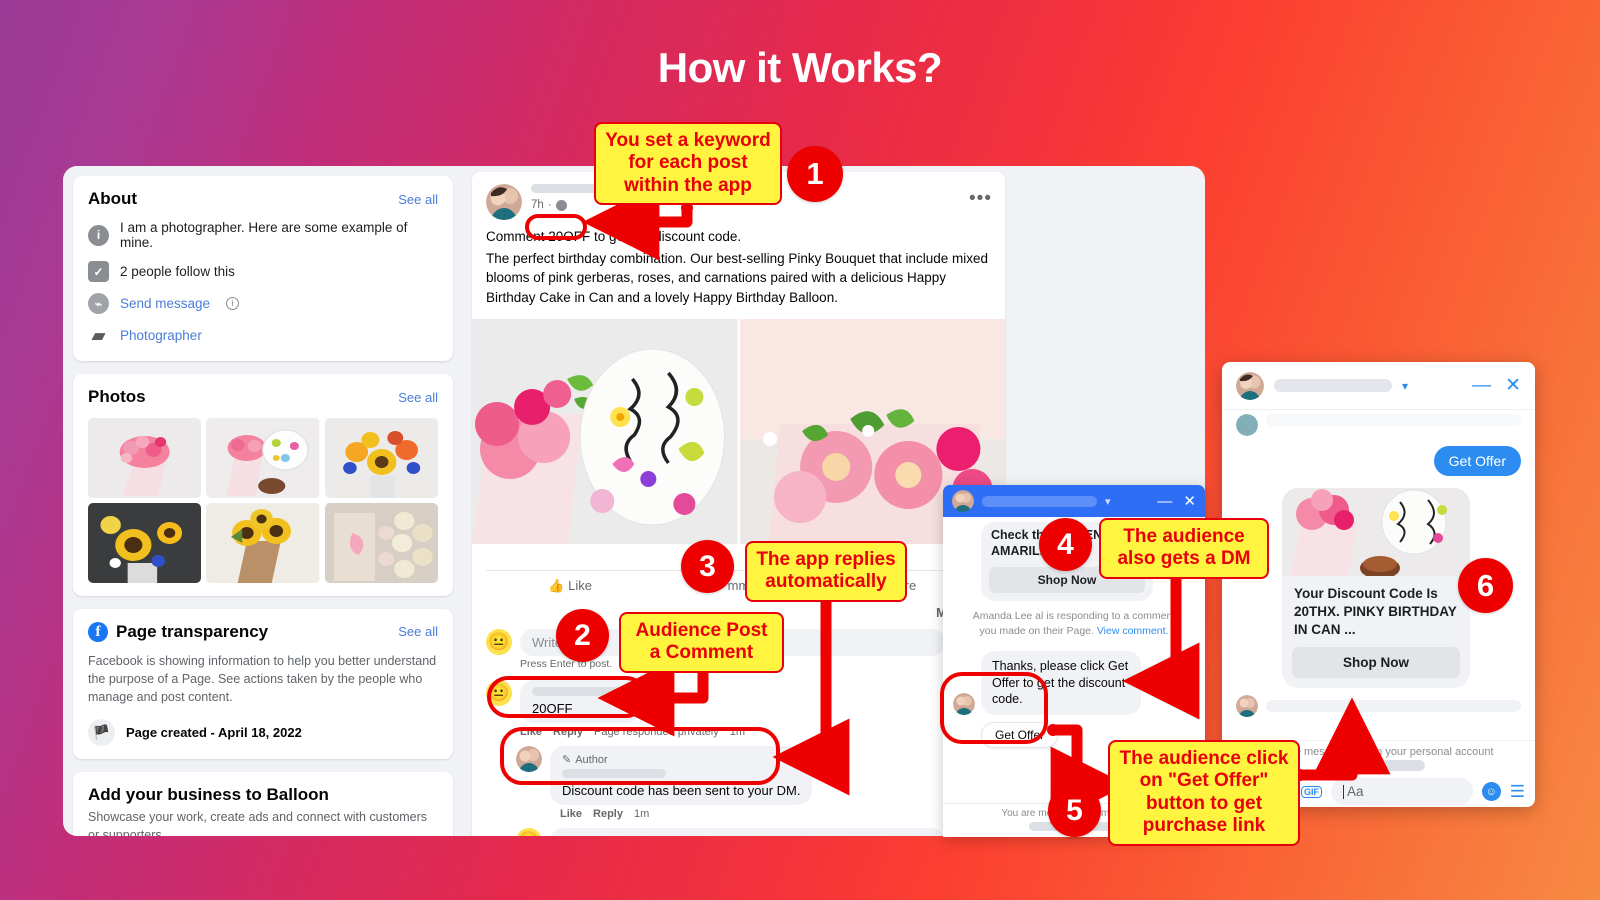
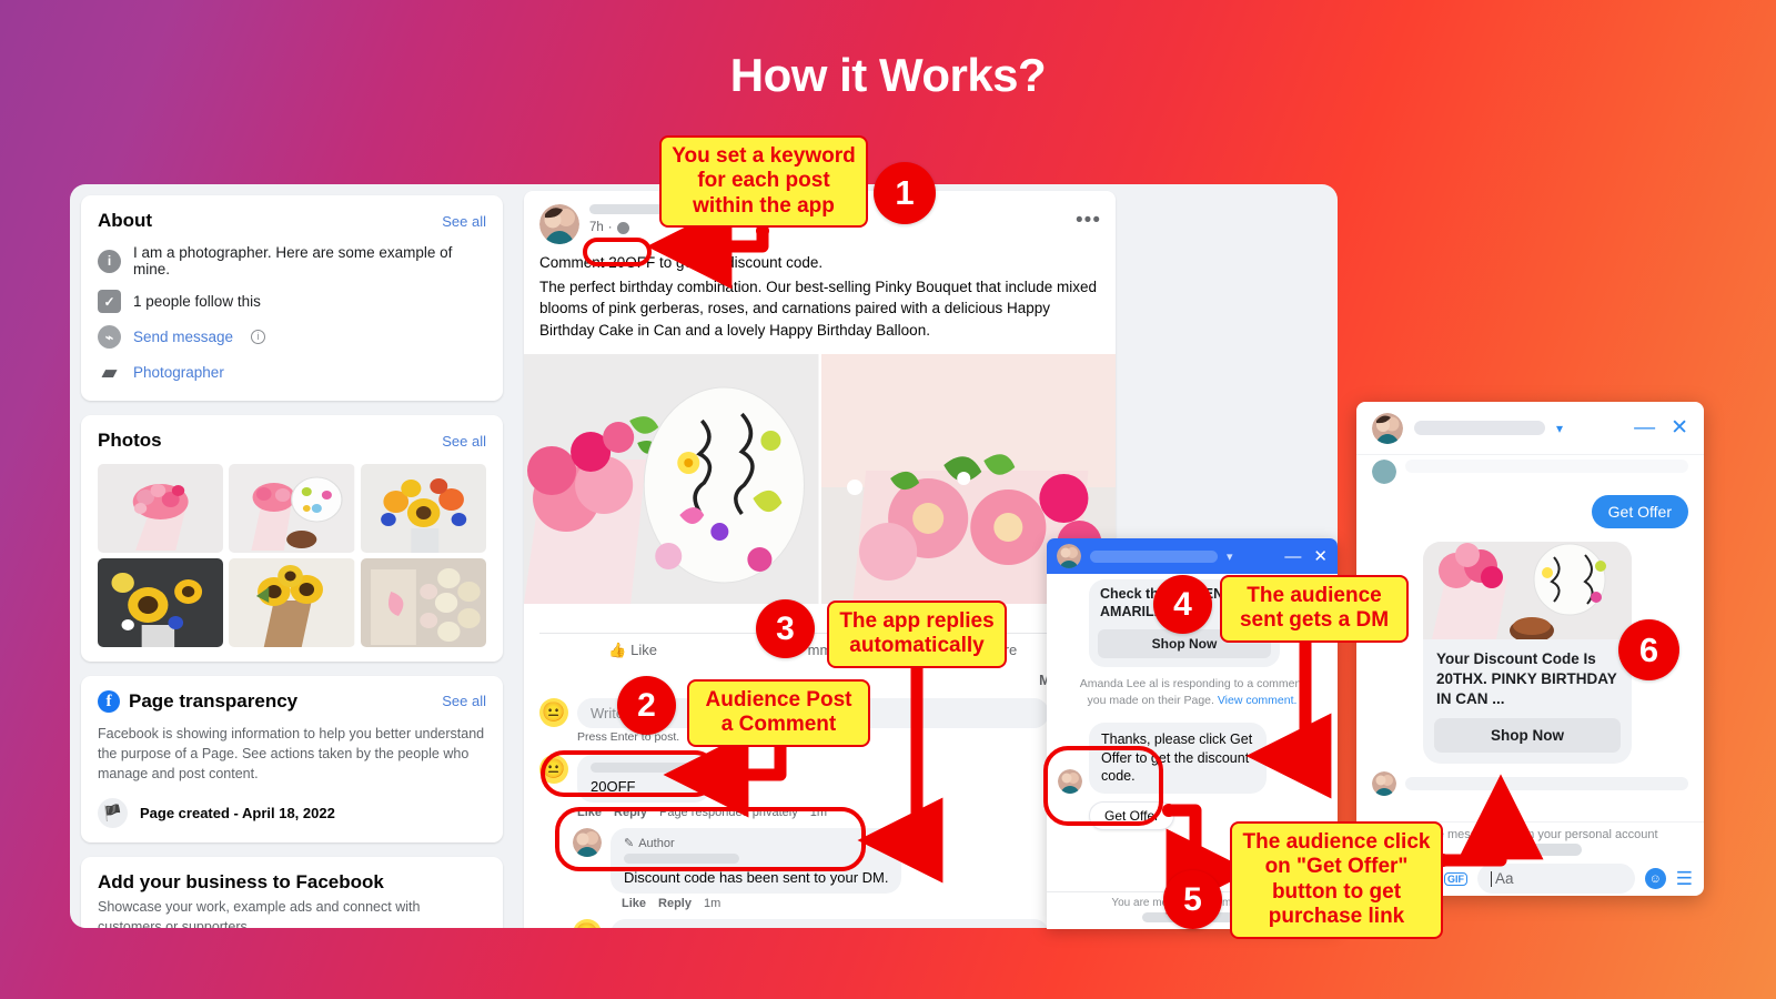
  How it Works?
  About
  See all
  i
  I am a photographer. Here are some example of mine.
  ✓
- 2 people follow this
+ 1 people follow this
  ⌁
  Send message
  i
  ▰
  Photographer
  Photos
  See all
  f
  Page transparency
  See all
  Facebook is showing information to help you better understand the purpose of a Page. See actions taken by the people who manage and post content.
  🏴
  Page created - April 18, 2022
- Add your business to Balloon
+ Add your business to Facebook
- Showcase your work, create ads and connect with customers or supporters.
+ Showcase your work, example ads and connect with customers or supporters.
  7h
  ·
  •••
  Comment 20OFF to get the discount code.
  The perfect birthday combination. Our best-selling Pinky Bouquet that include mixed blooms of pink gerberas, roses, and carnations paired with a delicious Happy Birthday Cake in Can and a lovely Happy Birthday Balloon.
  👍 Like
  mm
  😐
  Press Enter to post.
  😐
  20OFF
  Like
  Reply
  Page responded privately
  1m
  ✎
  Author
  Discount code has been sent to your DM.
  Like
  Reply
  1m
  ▾
  —
  ✕
  Shop Now
  Amanda Lee al is responding to a commen you made on their Page. View comment.
  Thanks, please click Get Offer to get the discount code.
  Get Offer
  ▾
  —
  ✕
  Get Offer
  Your Discount Code Is 20THX. PINKY BIRTHDAY IN CAN ...
  Shop Now
  messagi from your personal account
  GIF
  Aa
  ☺
  ☰
  You set a keyword for each post within the app
  Audience Post a Comment
  The app replies automatically
- The audience also gets a DM
+ The audience sent gets a DM
  The audience click on "Get Offer" button to get purchase link
  1
  2
  3
  4
  5
  6
